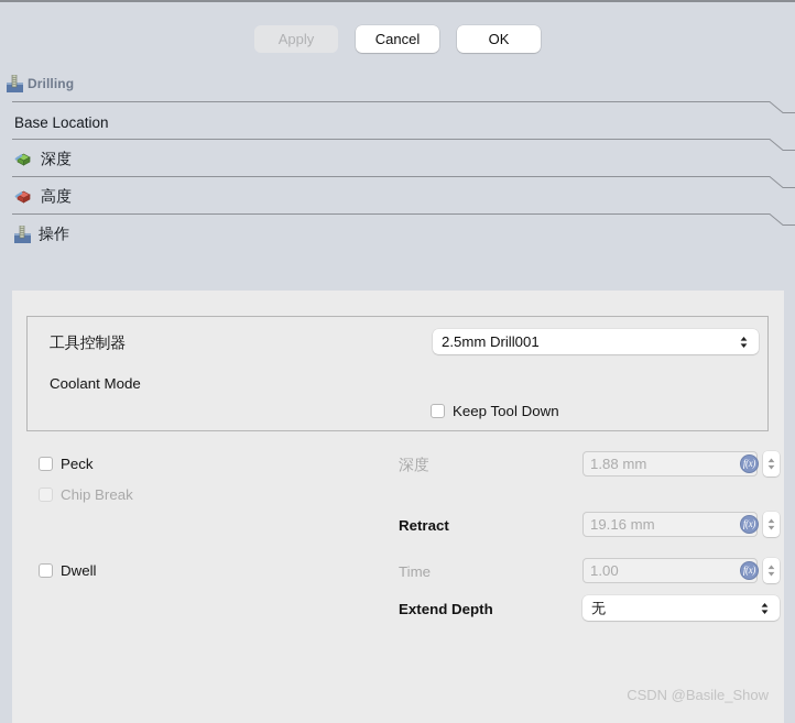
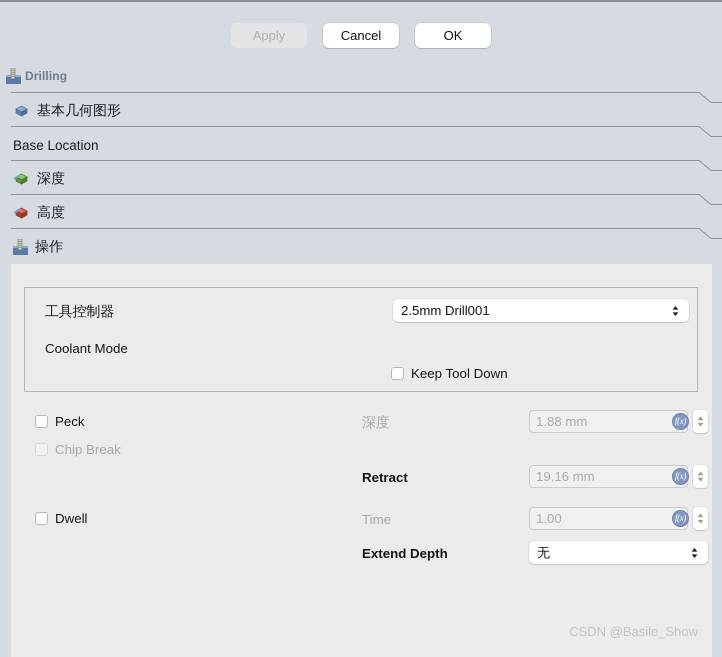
  Apply
  Cancel
  OK
  Drilling
+ 基本几何图形
  Base Location
  深度
  高度
  操作
  工具控制器
  Coolant Mode
  2.5mm Drill001
  Keep Tool Down
  Peck
  Chip Break
  Dwell
  深度
  1.88 mm
  f(x)
  Retract
  19.16 mm
  f(x)
  Time
  1.00
  f(x)
  Extend Depth
  无
  CSDN @Basile_Show
